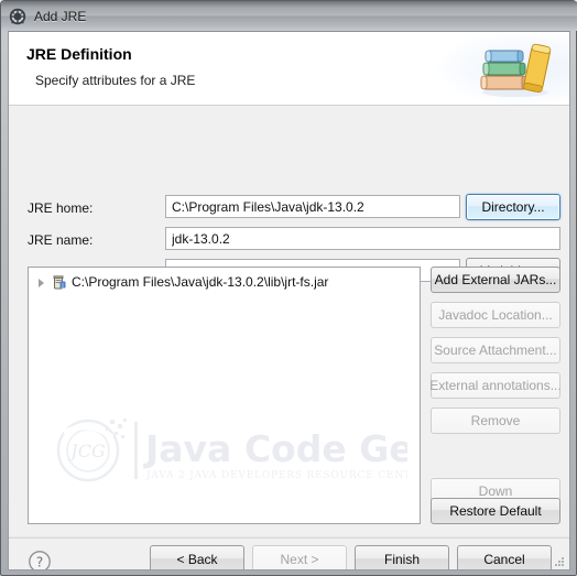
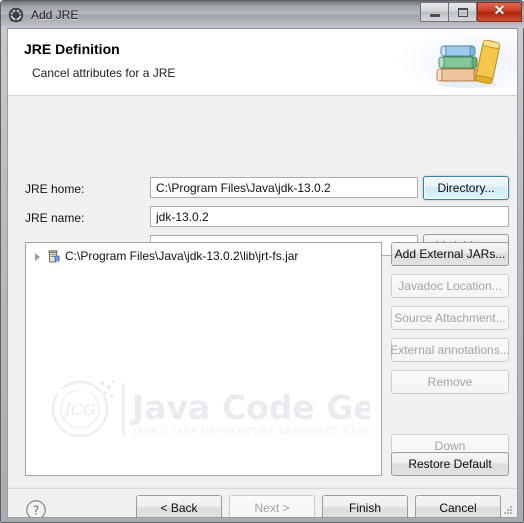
  Add JRE
+ ✕
  JRE Definition
- Specify attributes for a JRE
+ Cancel attributes for a JRE
  JRE home:
  C:\Program Files\Java\jdk-13.0.2
  Directory...
  JRE name:
  jdk-13.0.2
  C:\Program Files\Java\jdk-13.0.2\lib\jrt-fs.jar
  Add External JARs...
  Javadoc Location...
  Source Attachment...
  External annotations...
  Remove
  Down
  Restore Default
  ?
  < Back
  Next >
  Finish
  Cancel
